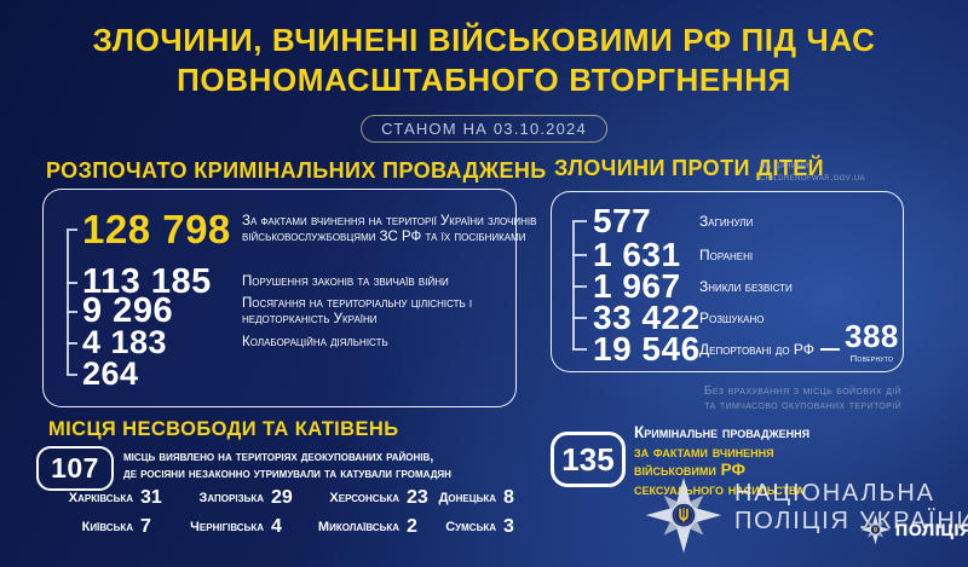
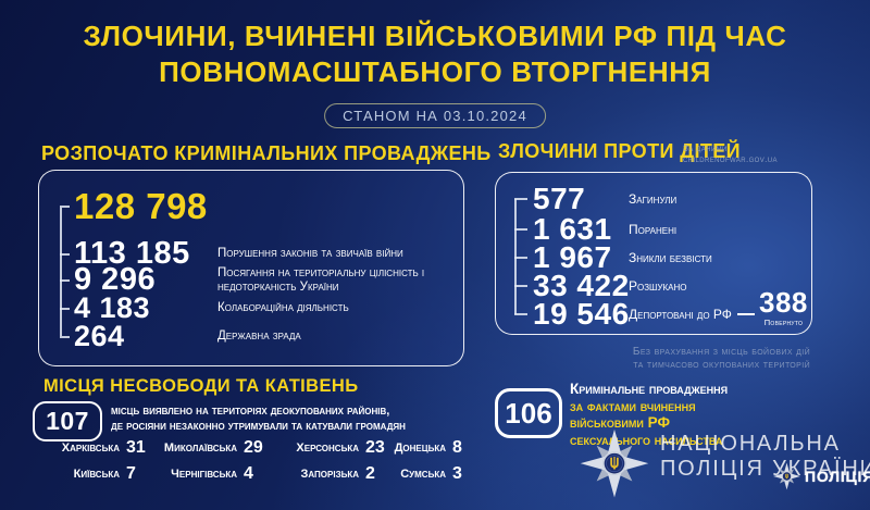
  ЗЛОЧИНИ, ВЧИНЕНІ ВІЙСЬКОВИМИ РФ ПІД ЧАС
  ПОВНОМАСШТАБНОГО ВТОРГНЕННЯ
  СТАНОМ НА 03.10.2024
  РОЗПОЧАТО КРИМІНАЛЬНИХ ПРОВАДЖЕНЬ
  128 798
- За фактами вчинення на території України злочинів військовослужбовцями ЗС РФ та їх посібниками
  113 185
  Порушення законів та звичаїв війни
  9 296
  Посягання на територіальну цілісність і недоторканість України
  4 183
  Колабораційна діяльність
  264
+ Державна зрада
  ЗЛОЧИНИ ПРОТИ ДІТЕЙ
  За даними
  childrenofwar.gov.ua
  577
  Загинули
  1 631
  Поранені
  1 967
  Зникли безвісти
  33 422
  Розшукано
  19 546
  Депортовані до РФ
  388
  Повернуто
  Без врахування з місць бойових дій
  та тимчасово окупованих територій
  МІСЦЯ НЕСВОБОДИ ТА КАТІВЕНЬ
  107
  місць виявлено на територіях деокупованих районів,
  де росіяни незаконно утримували та катували громадян
  Харківська
  31
- Запорізька
+ Миколаївська
  29
  Херсонська
  23
  Донецька
  8
  Київська
  7
  Чернігівська
  4
- Миколаївська
+ Запорізька
  2
  Сумська
  3
- 135
+ 106
  Кримінальне провадження
  за фактами вчинення
  військовими РФ
  сексуаьного насильства
  НАЦІОНАЛЬНА
  ПОЛІЦІЯ УКРАЇНИ
  ПОЛІЦІЯ
